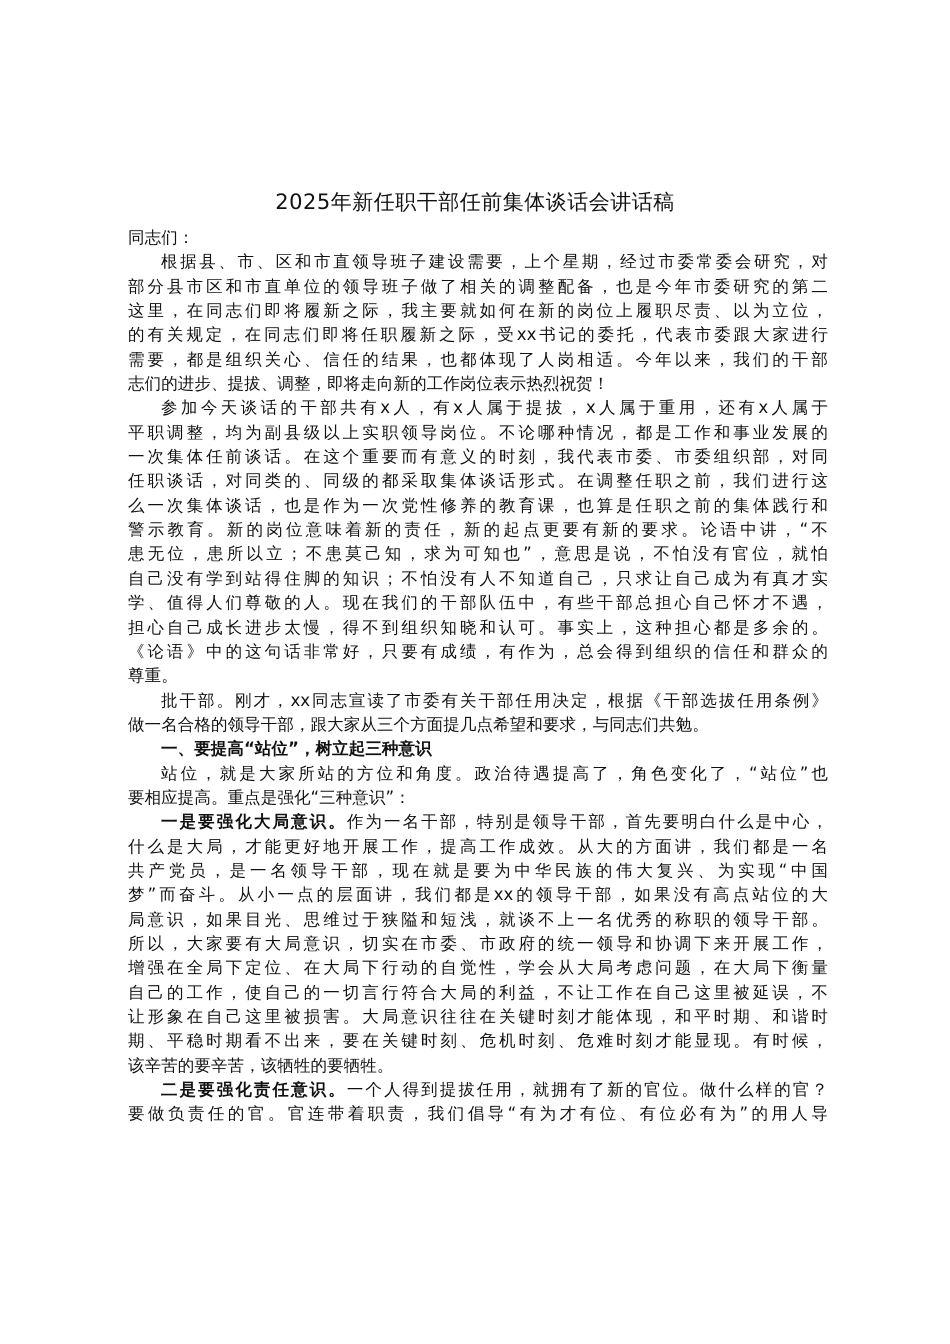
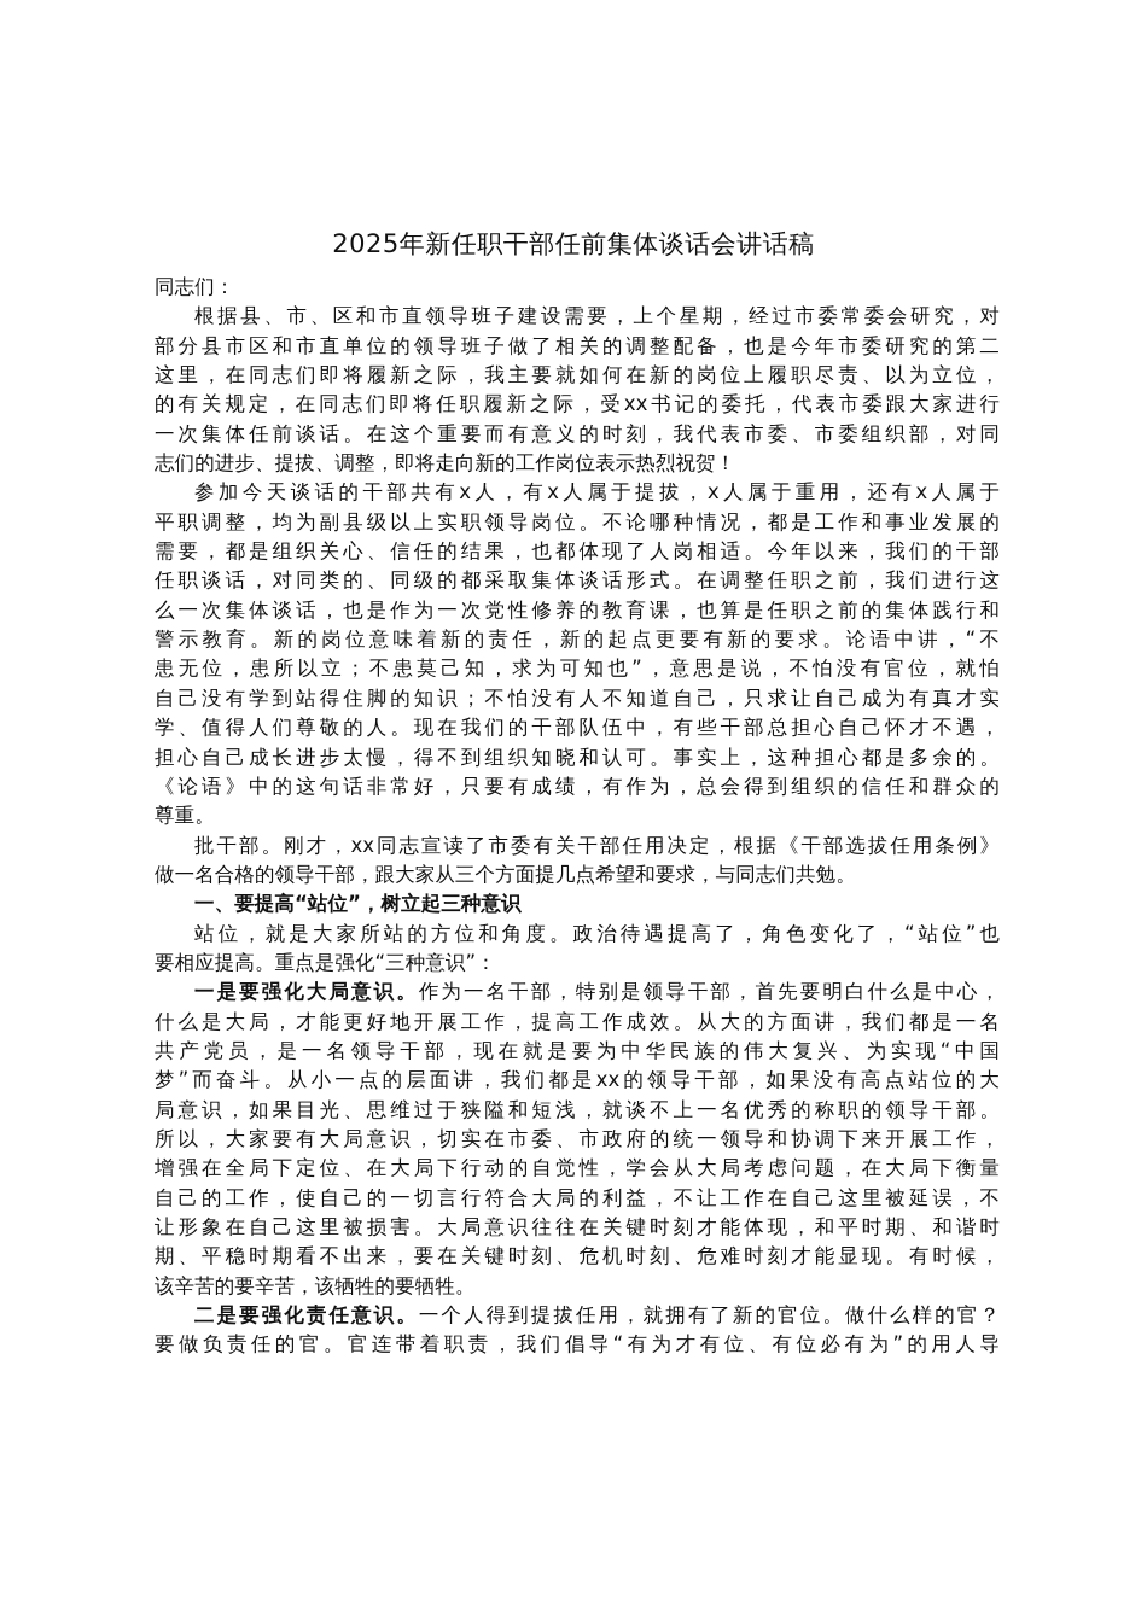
  2025年新任职干部任前集体谈话会讲话稿
  同志们：
  根据县、市、区和市直领导班子建设需要，上个星期，经过市委常委会研究，对
  部分县市区和市直单位的领导班子做了相关的调整配备，也是今年市委研究的第二
  这里，在同志们即将履新之际，我主要就如何在新的岗位上履职尽责、以为立位，
  的有关规定，在同志们即将任职履新之际，受xx书记的委托，代表市委跟大家进行
- 需要，都是组织关心、信任的结果，也都体现了人岗相适。今年以来，我们的干部
+ 一次集体任前谈话。在这个重要而有意义的时刻，我代表市委、市委组织部，对同
  志们的进步、提拔、调整，即将走向新的工作岗位表示热烈祝贺！
  参加今天谈话的干部共有x人，有x人属于提拔，x人属于重用，还有x人属于
  平职调整，均为副县级以上实职领导岗位。不论哪种情况，都是工作和事业发展的
- 一次集体任前谈话。在这个重要而有意义的时刻，我代表市委、市委组织部，对同
+ 需要，都是组织关心、信任的结果，也都体现了人岗相适。今年以来，我们的干部
  任职谈话，对同类的、同级的都采取集体谈话形式。在调整任职之前，我们进行这
  么一次集体谈话，也是作为一次党性修养的教育课，也算是任职之前的集体践行和
  警示教育。新的岗位意味着新的责任，新的起点更要有新的要求。论语中讲，“不
  患无位，患所以立；不患莫己知，求为可知也”，意思是说，不怕没有官位，就怕
  自己没有学到站得住脚的知识；不怕没有人不知道自己，只求让自己成为有真才实
  学、值得人们尊敬的人。现在我们的干部队伍中，有些干部总担心自己怀才不遇，
  担心自己成长进步太慢，得不到组织知晓和认可。事实上，这种担心都是多余的。
  《论语》中的这句话非常好，只要有成绩，有作为，总会得到组织的信任和群众的
  尊重。
  批干部。刚才，xx同志宣读了市委有关干部任用决定，根据《干部选拔任用条例》
  做一名合格的领导干部，跟大家从三个方面提几点希望和要求，与同志们共勉。
  一、要提高“站位”，树立起三种意识
  站位，就是大家所站的方位和角度。政治待遇提高了，角色变化了，“站位”也
  要相应提高。重点是强化“三种意识”：
  一是要强化大局意识。作为一名干部，特别是领导干部，首先要明白什么是中心，
  什么是大局，才能更好地开展工作，提高工作成效。从大的方面讲，我们都是一名
  共产党员，是一名领导干部，现在就是要为中华民族的伟大复兴、为实现“中国
  梦”而奋斗。从小一点的层面讲，我们都是xx的领导干部，如果没有高点站位的大
  局意识，如果目光、思维过于狭隘和短浅，就谈不上一名优秀的称职的领导干部。
  所以，大家要有大局意识，切实在市委、市政府的统一领导和协调下来开展工作，
  增强在全局下定位、在大局下行动的自觉性，学会从大局考虑问题，在大局下衡量
  自己的工作，使自己的一切言行符合大局的利益，不让工作在自己这里被延误，不
  让形象在自己这里被损害。大局意识往往在关键时刻才能体现，和平时期、和谐时
  期、平稳时期看不出来，要在关键时刻、危机时刻、危难时刻才能显现。有时候，
  该辛苦的要辛苦，该牺牲的要牺牲。
  二是要强化责任意识。一个人得到提拔任用，就拥有了新的官位。做什么样的官？
  要做负责任的官。官连带着职责，我们倡导“有为才有位、有位必有为”的用人导
